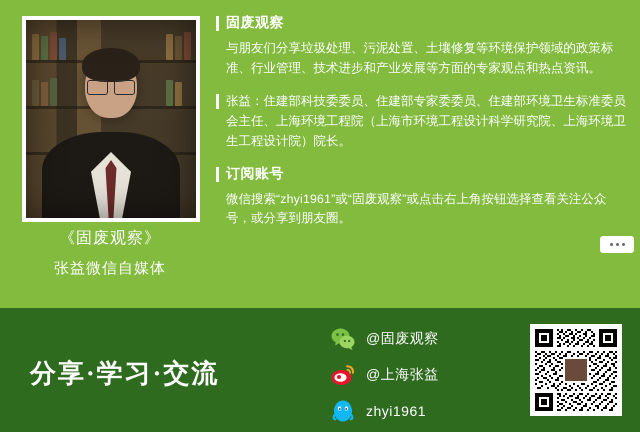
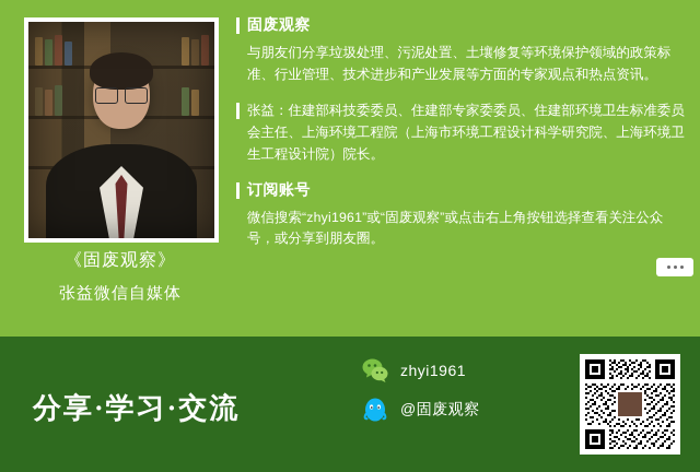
  《固废观察》
  张益微信自媒体
  固废观察
  与朋友们分享垃圾处理、污泥处置、土壤修复等环境保护领域的政策标准、行业管理、技术进步和产业发展等方面的专家观点和热点资讯。
  张益：住建部科技委委员、住建部专家委委员、住建部环境卫生标准委员会主任、上海环境工程院（上海市环境工程设计科学研究院、上海环境卫生工程设计院）院长。
  订阅账号
  微信搜索“zhyi1961”或“固废观察”或点击右上角按钮选择查看关注公众号，或分享到朋友圈。
  分享·学习·交流
- @固废观察
+ zhyi1961
- @上海张益
- zhyi1961
+ @固废观察
